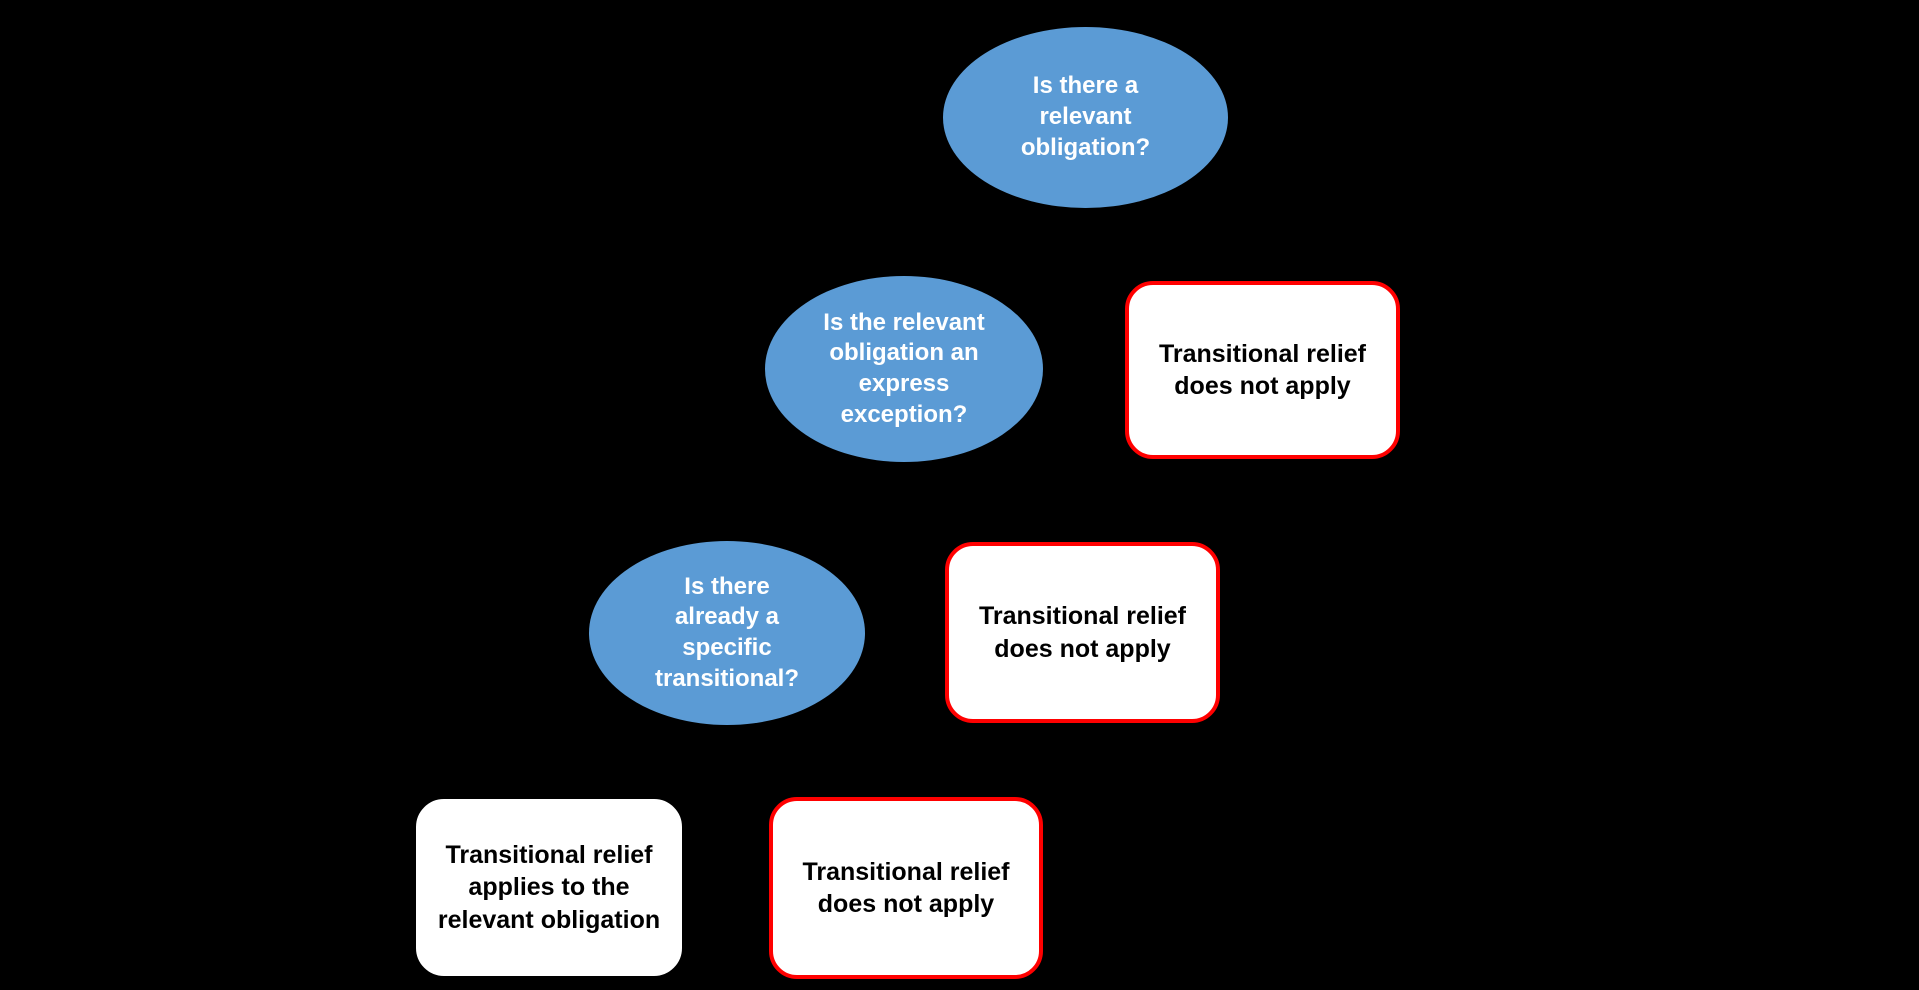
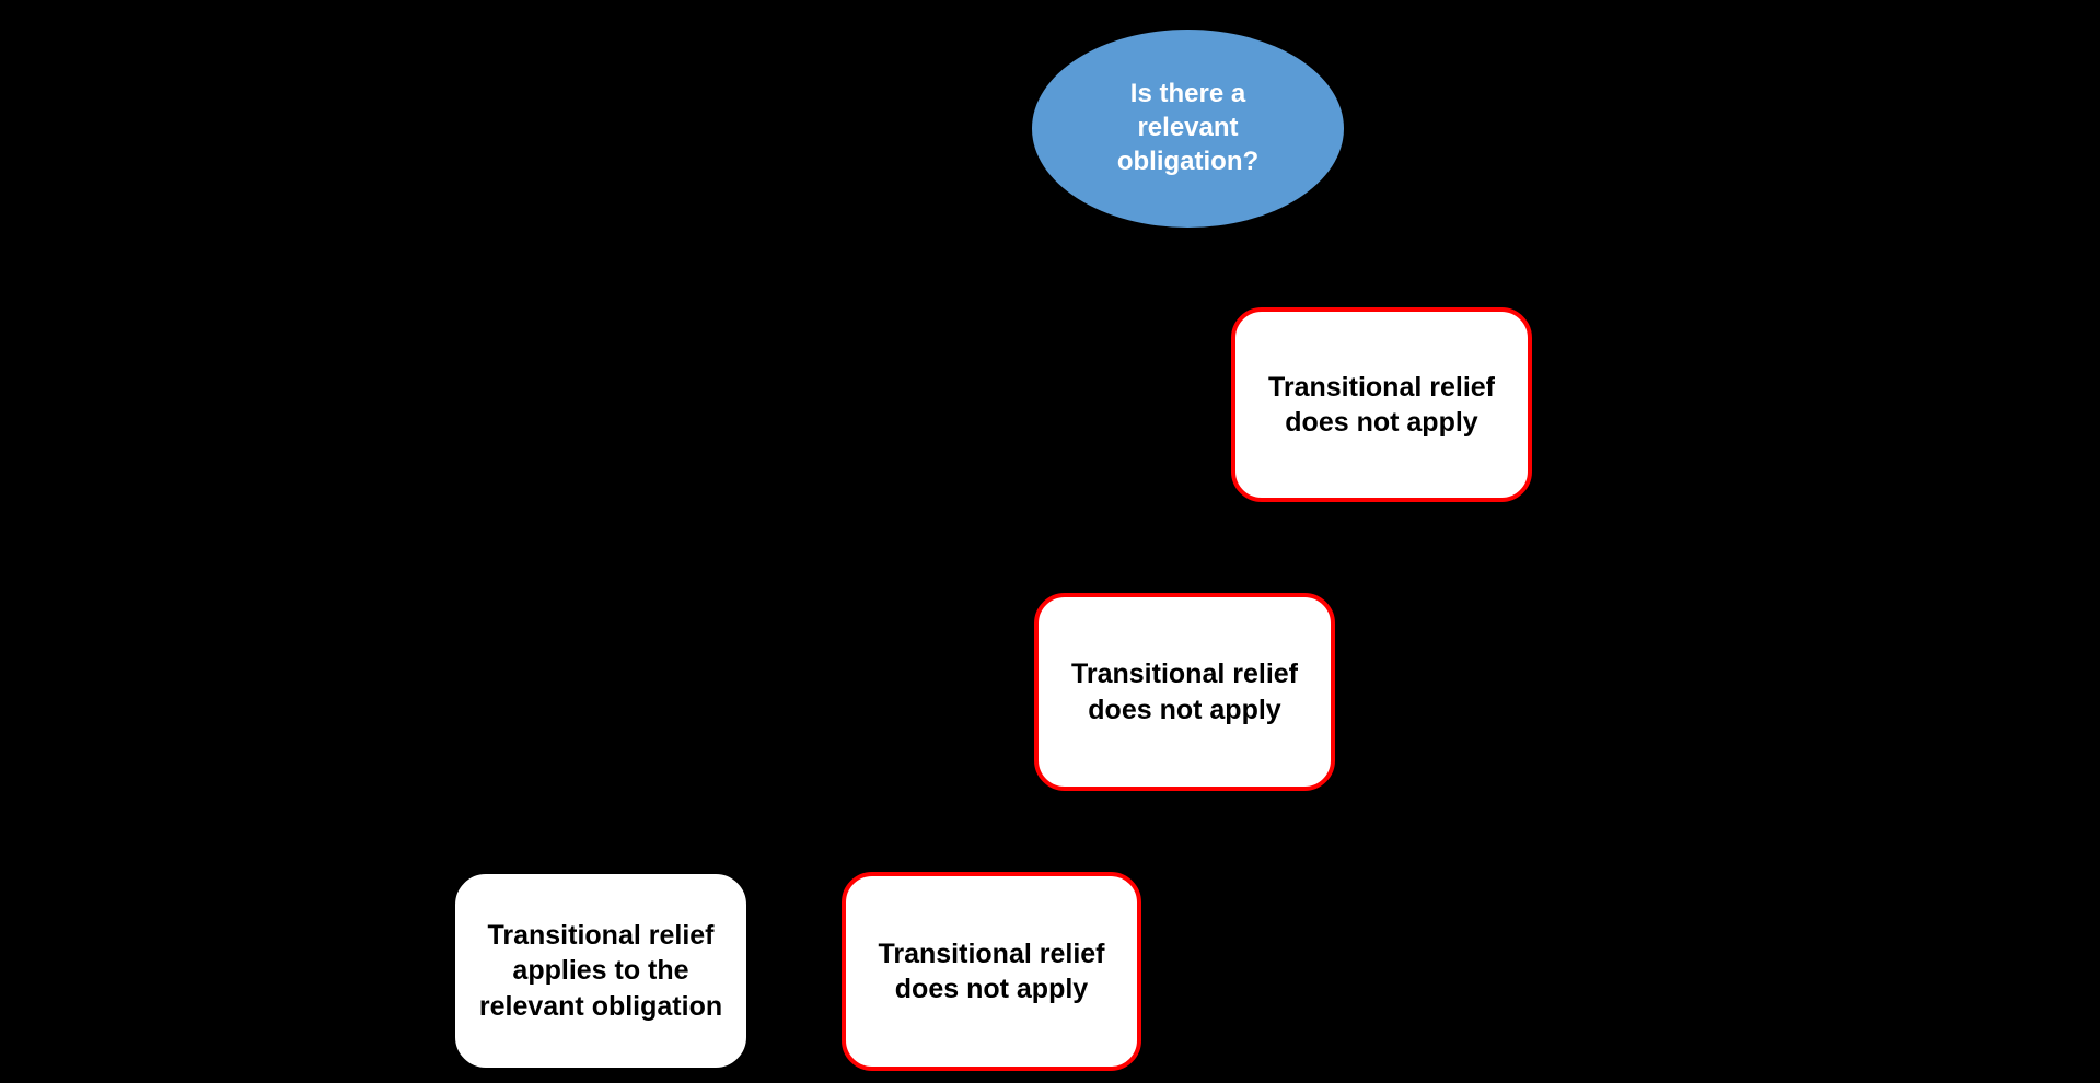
  Is there a
  relevant
  obligation?
- Is the relevant
- obligation an
- express
- exception?
- Is there
- already a
- specific
- transitional?
  Transitional relief
  does not apply
  Transitional relief
  does not apply
  Transitional relief
  applies to the
  relevant obligation
  Transitional relief
  does not apply
